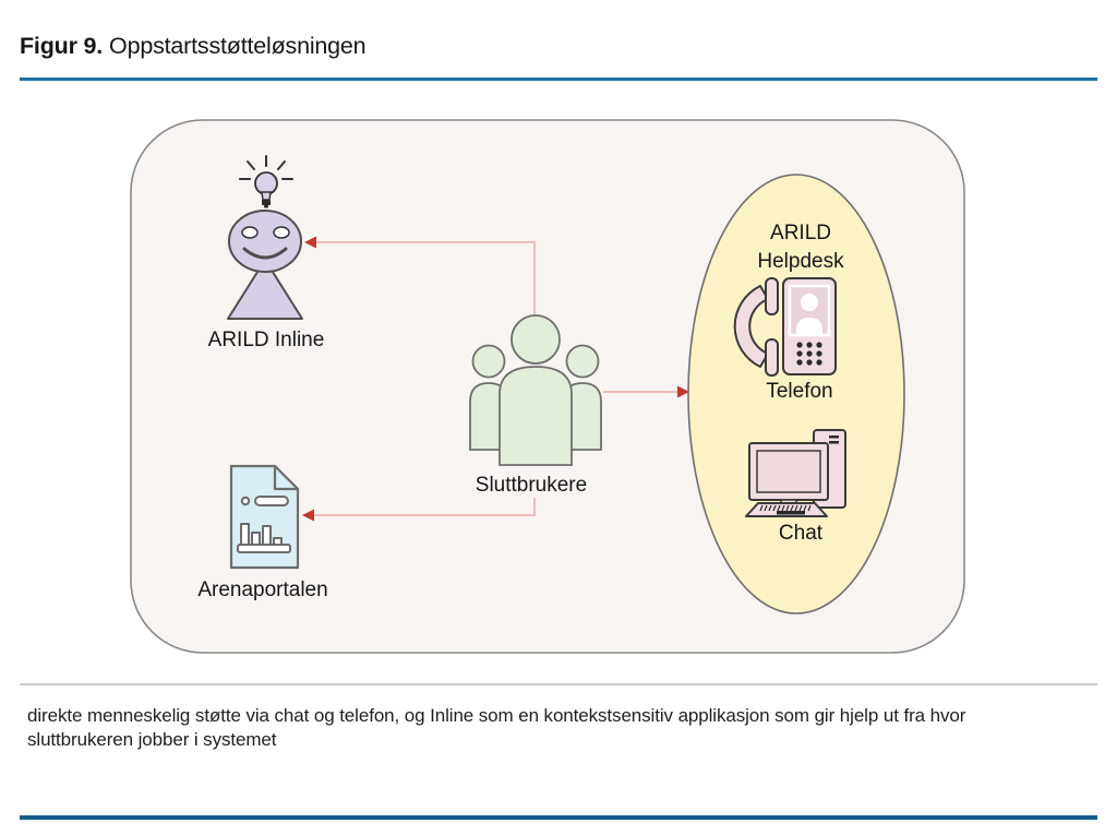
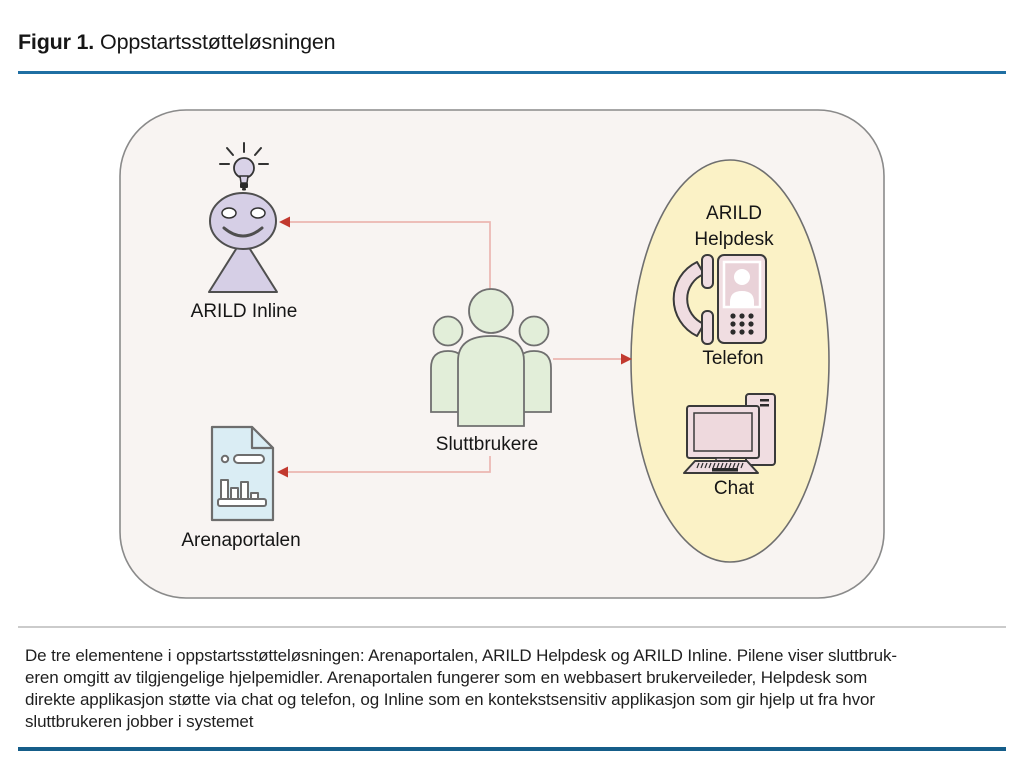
- Figur 9. Oppstartsstøtteløsningen
+ Figur 1. Oppstartsstøtteløsningen
  ARILD Inline
  Sluttbrukere
  Arenaportalen
  ARILD
  Helpdesk
  Telefon
  Chat
+ De tre elementene i oppstartsstøtteløsningen: Arenaportalen, ARILD Helpdesk og ARILD Inline. Pilene viser sluttbruk-
+ eren omgitt av tilgjengelige hjelpemidler. Arenaportalen fungerer som en webbasert brukerveileder, Helpdesk som
- direkte menneskelig støtte via chat og telefon, og Inline som en kontekstsensitiv applikasjon som gir hjelp ut fra hvor
+ direkte applikasjon støtte via chat og telefon, og Inline som en kontekstsensitiv applikasjon som gir hjelp ut fra hvor
  sluttbrukeren jobber i systemet
